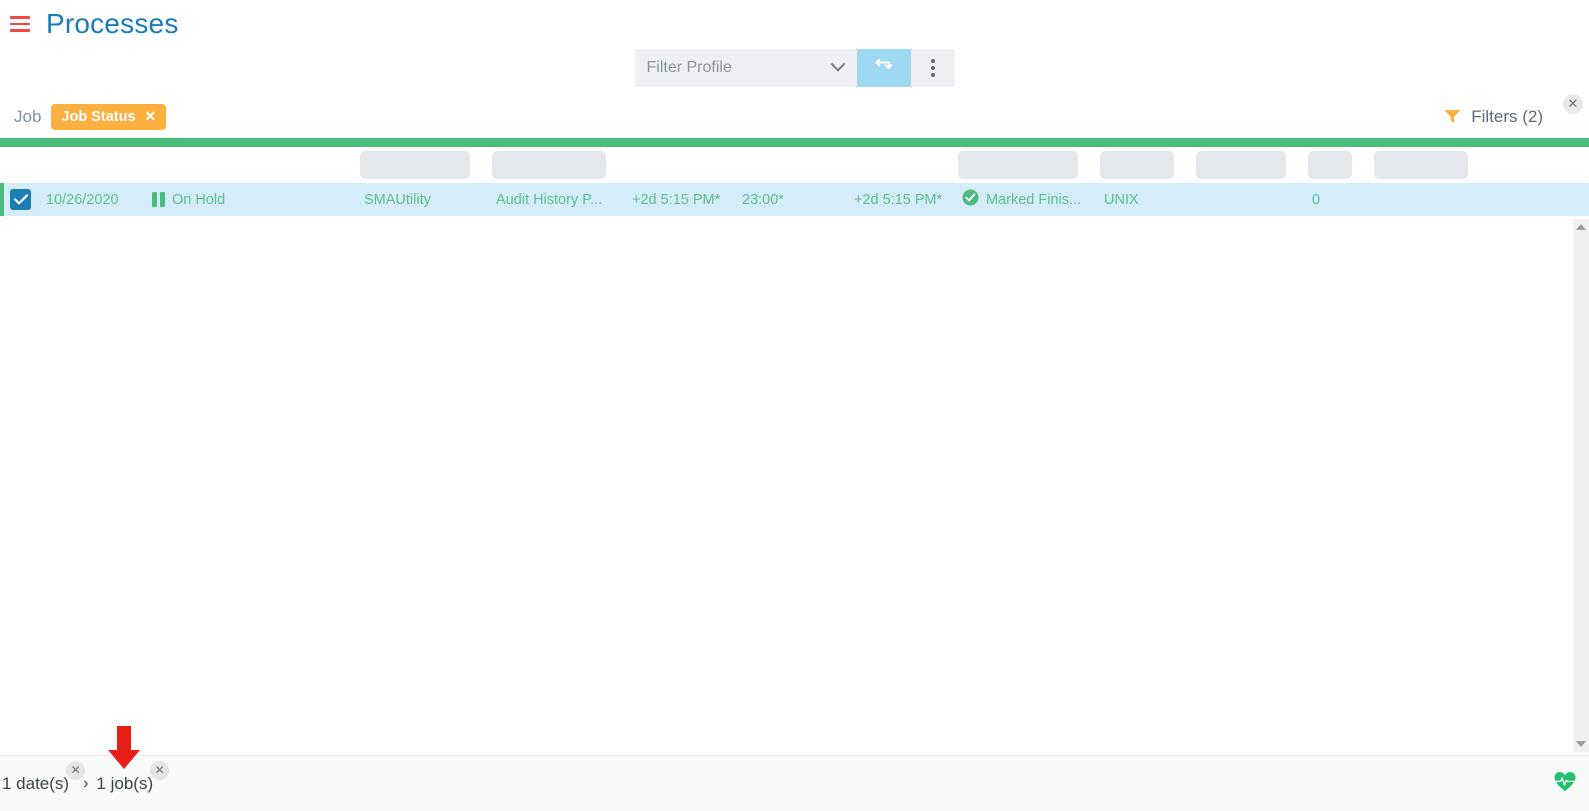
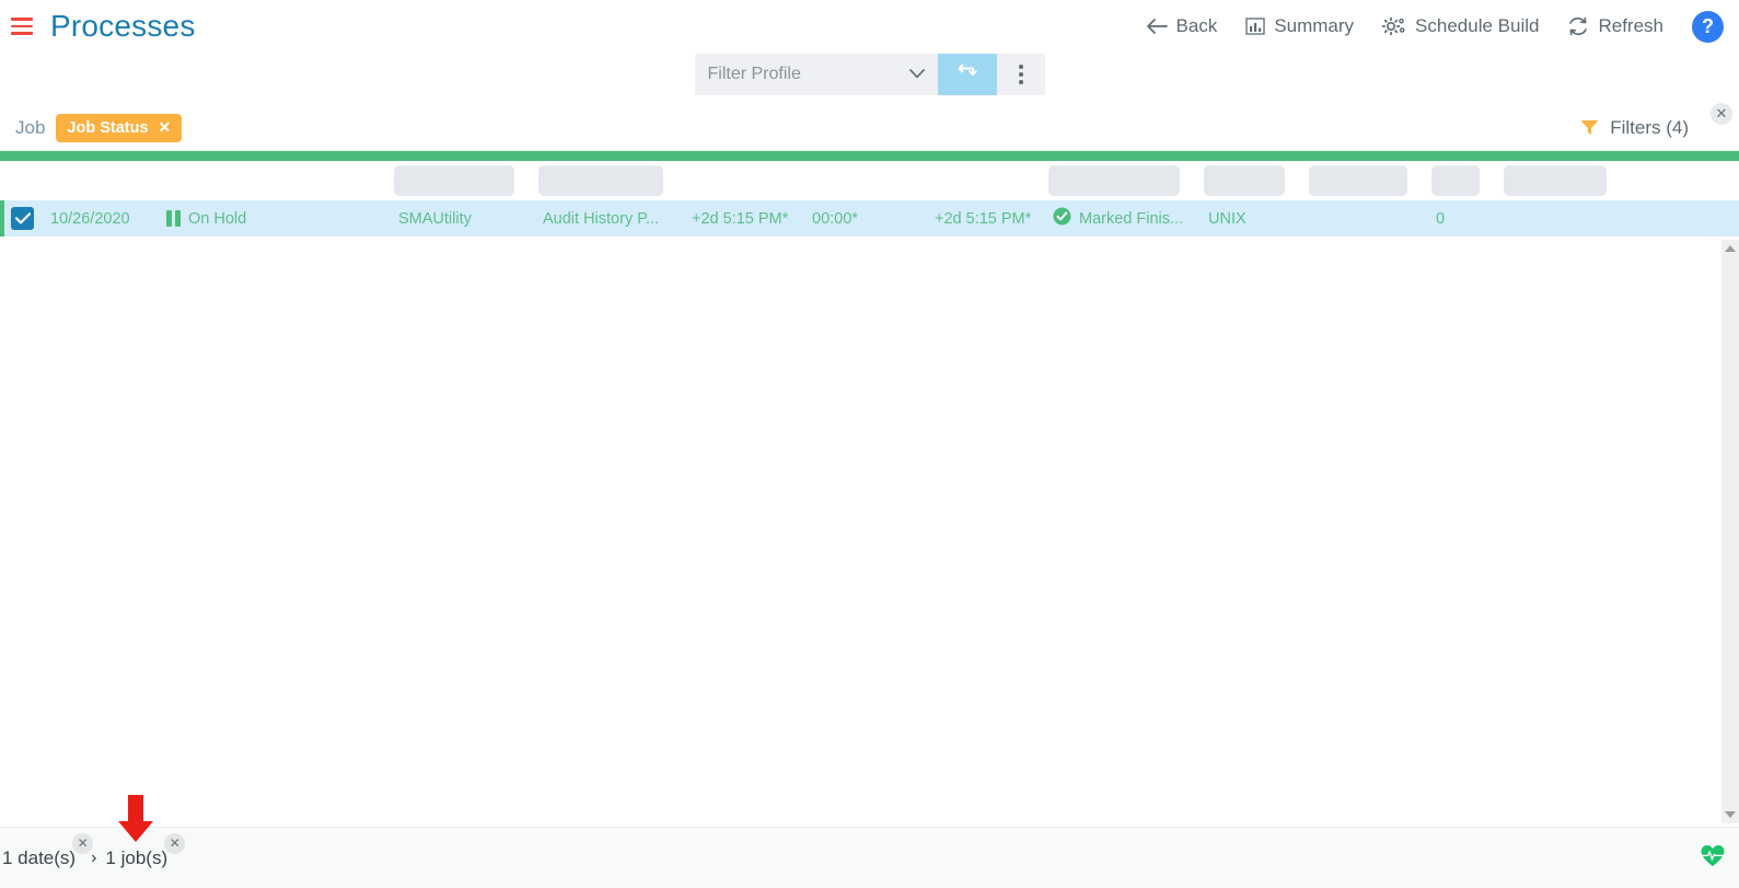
  Processes
+ Back
+ Summary
+ Schedule Build
+ Refresh
+ ?
  Filter Profile
  Job
  Job Status
  ✕
- Filters (2)
+ Filters (4)
  ✕
  10/26/2020
  On Hold
  SMAUtility
  Audit History P...
  +2d 5:15 PM*
- 23:00*
+ 00:00*
  +2d 5:15 PM*
  Marked Finis...
  UNIX
  0
  1 date(s)
  ✕
  ›
  1 job(s)
  ✕
